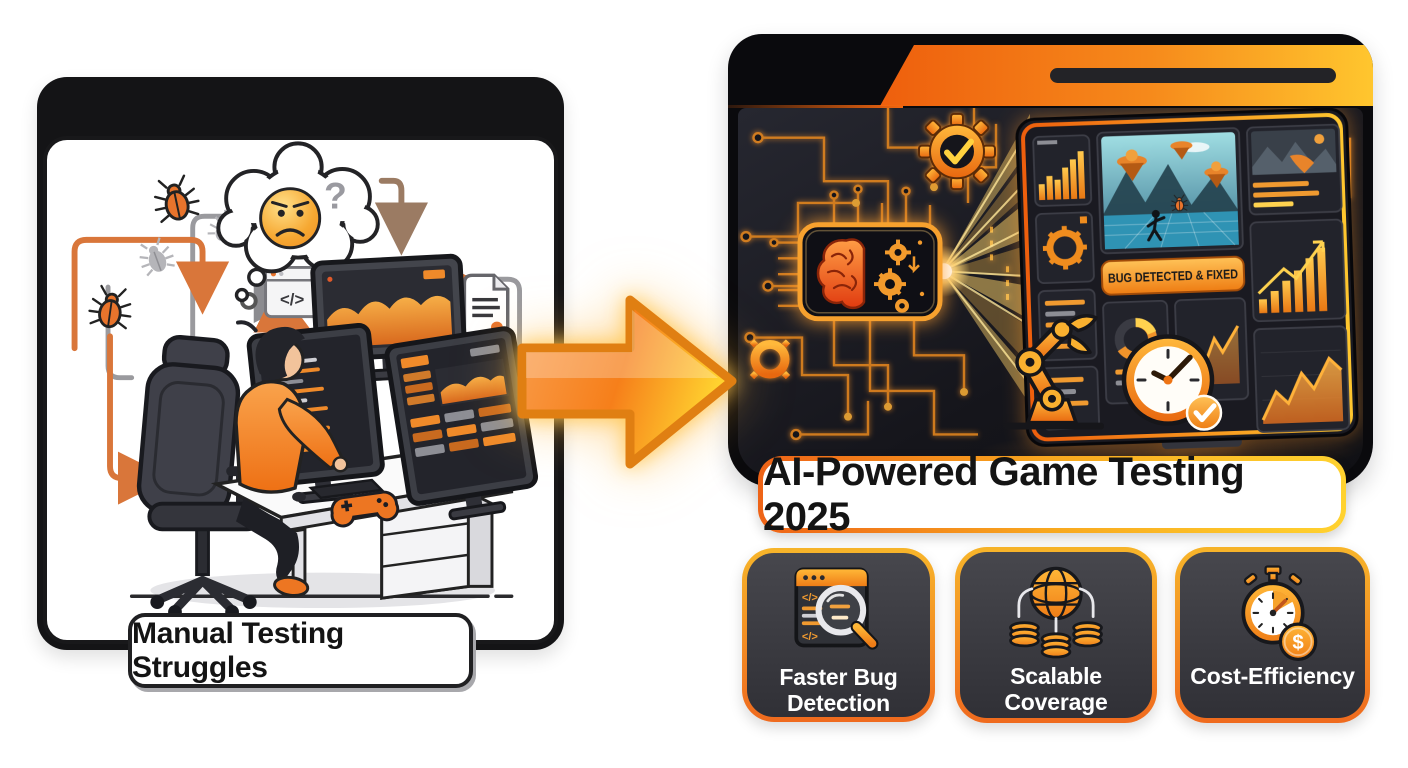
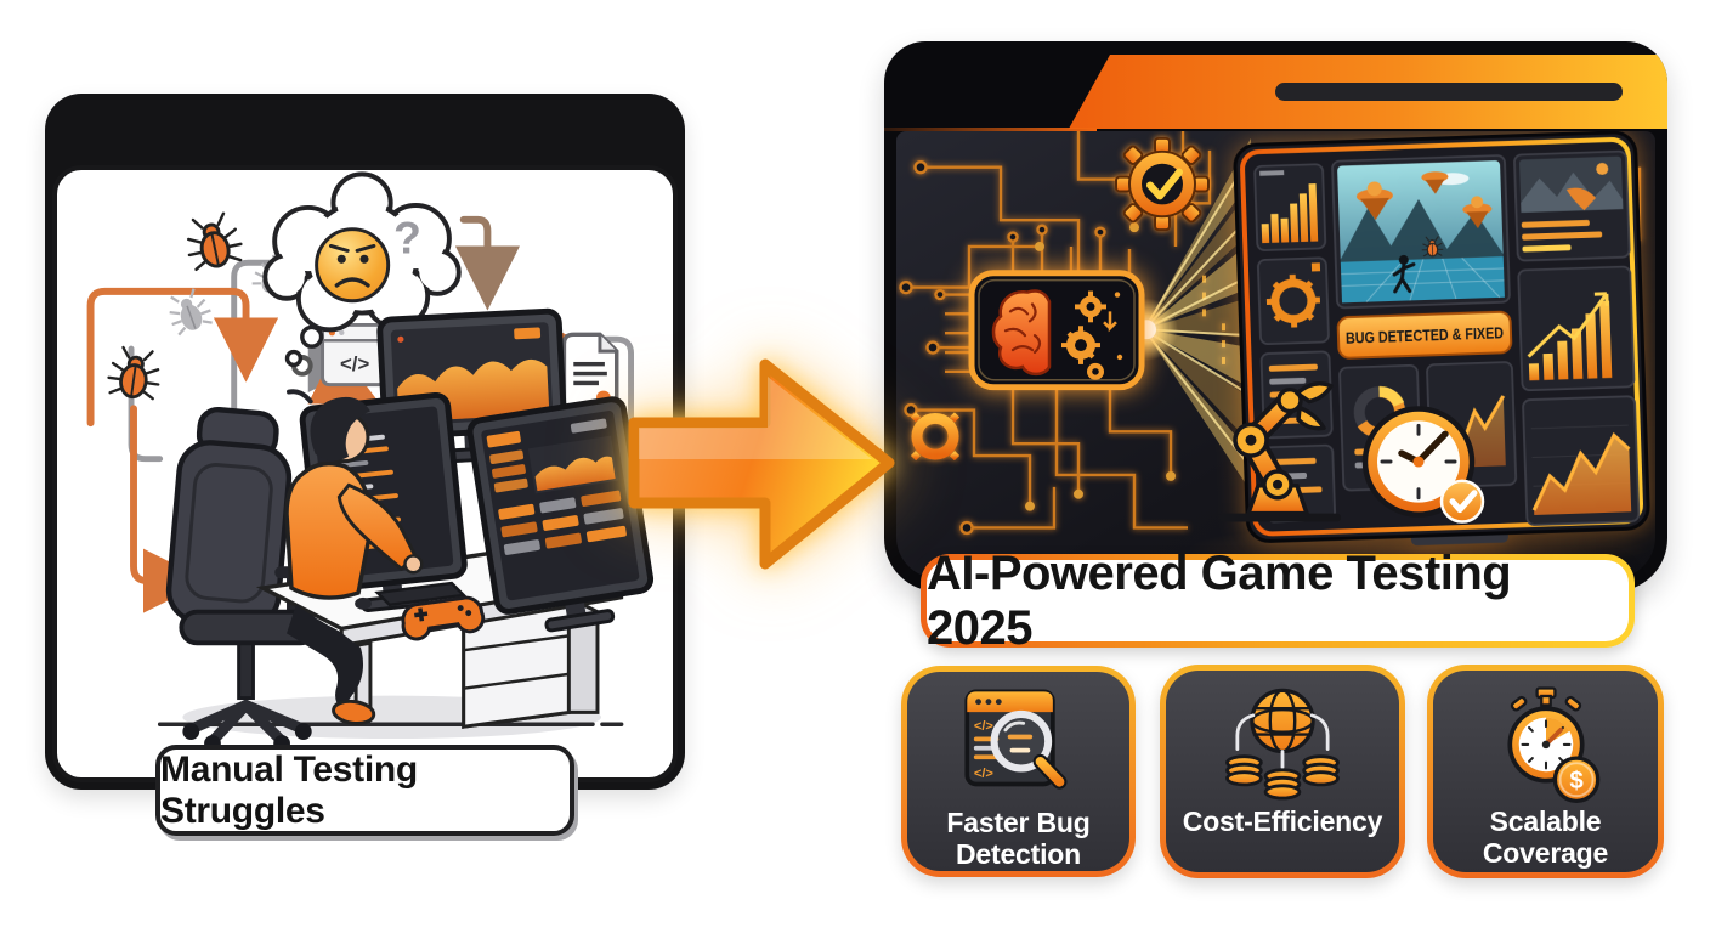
  </>
  ?
  Manual Testing Struggles
  AI-Powered Game Testing 2025
  </>
  </>
  Faster Bug Detection
- Scalable Coverage
+ Cost-Efficiency
  $
- Cost-Efficiency
+ Scalable Coverage
